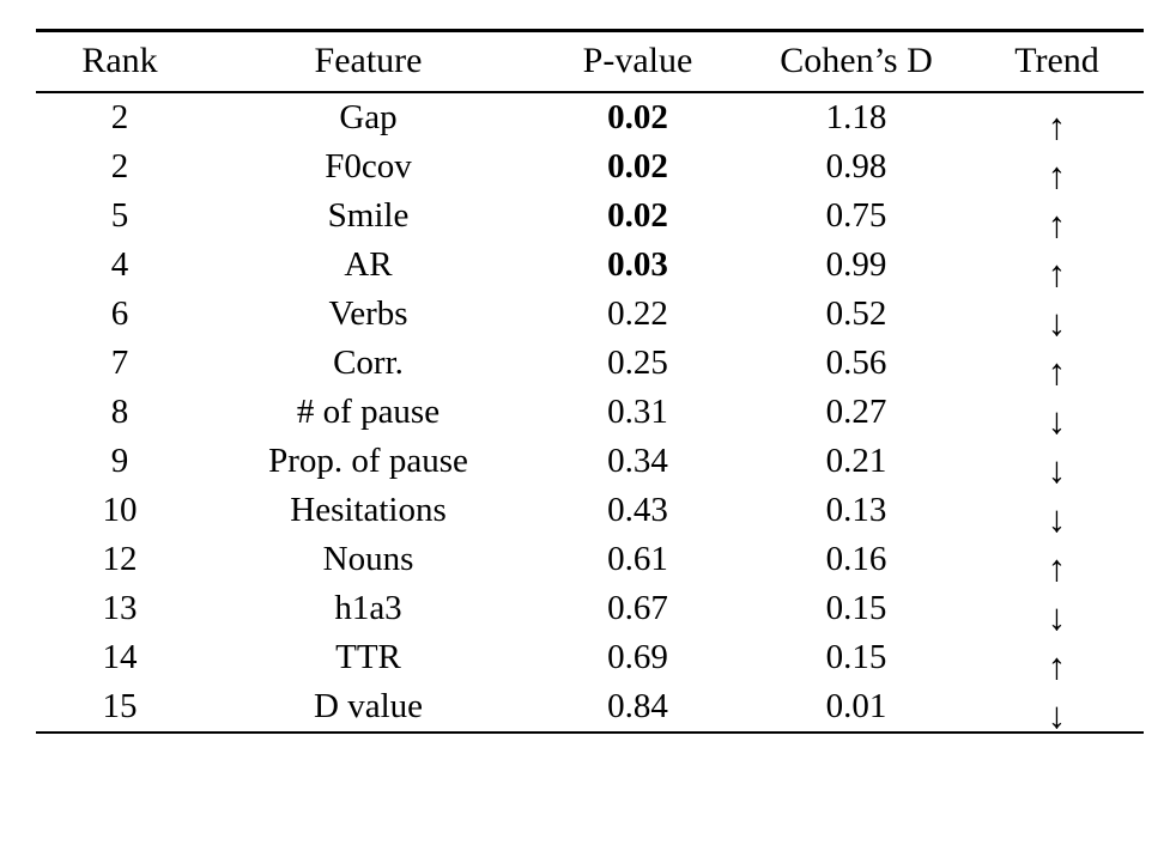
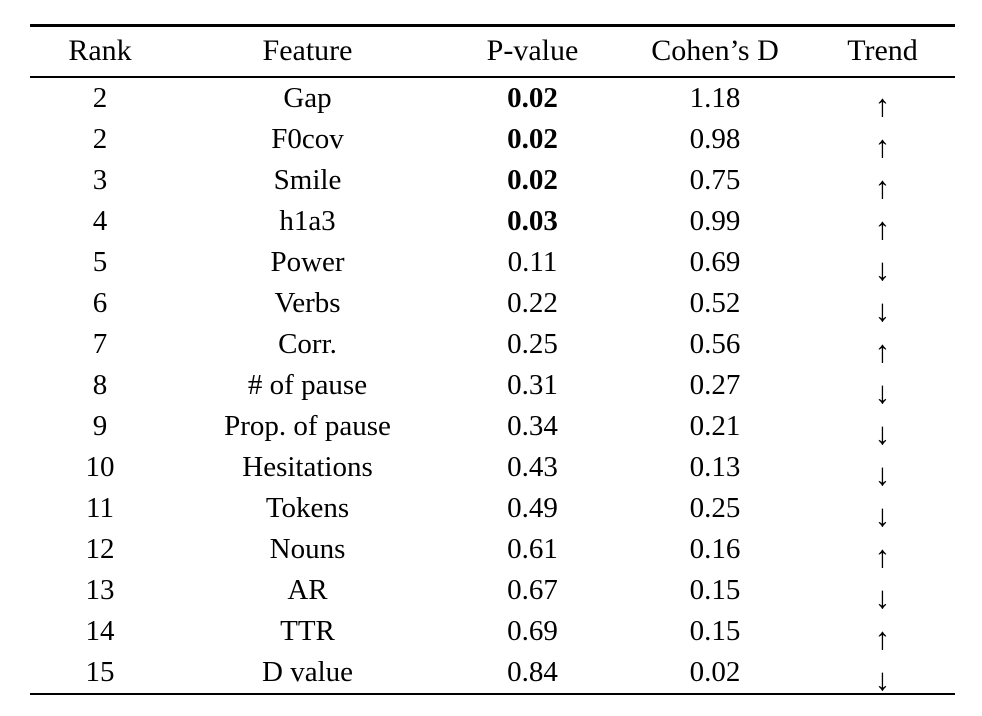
  Rank	Feature	P-value	Cohen’s D	Trend
  2	Gap	0.02	1.18	↑
  2	F0cov	0.02	0.98	↑
- 5	Smile	0.02	0.75	↑
+ 3	Smile	0.02	0.75	↑
- 4	AR	0.03	0.99	↑
+ 4	h1a3	0.03	0.99	↑
+ 5	Power	0.11	0.69	↓
  6	Verbs	0.22	0.52	↓
  7	Corr.	0.25	0.56	↑
  8	# of pause	0.31	0.27	↓
  9	Prop. of pause	0.34	0.21	↓
  10	Hesitations	0.43	0.13	↓
+ 11	Tokens	0.49	0.25	↓
  12	Nouns	0.61	0.16	↑
- 13	h1a3	0.67	0.15	↓
+ 13	AR	0.67	0.15	↓
  14	TTR	0.69	0.15	↑
- 15	D value	0.84	0.01	↓
+ 15	D value	0.84	0.02	↓
